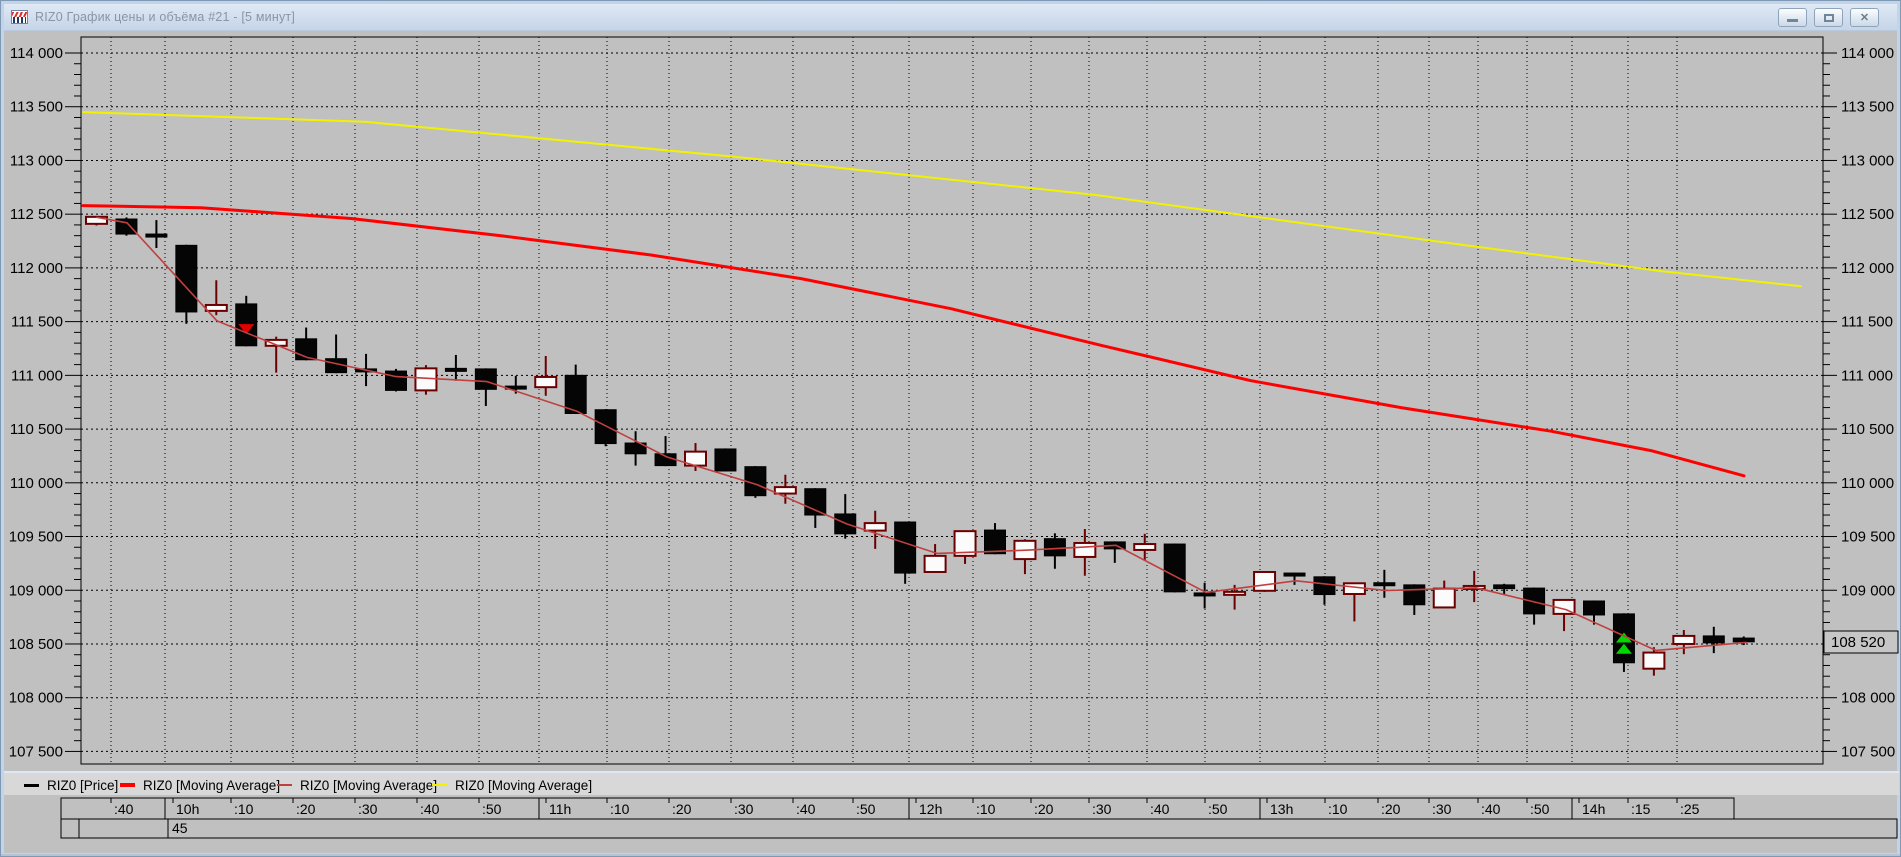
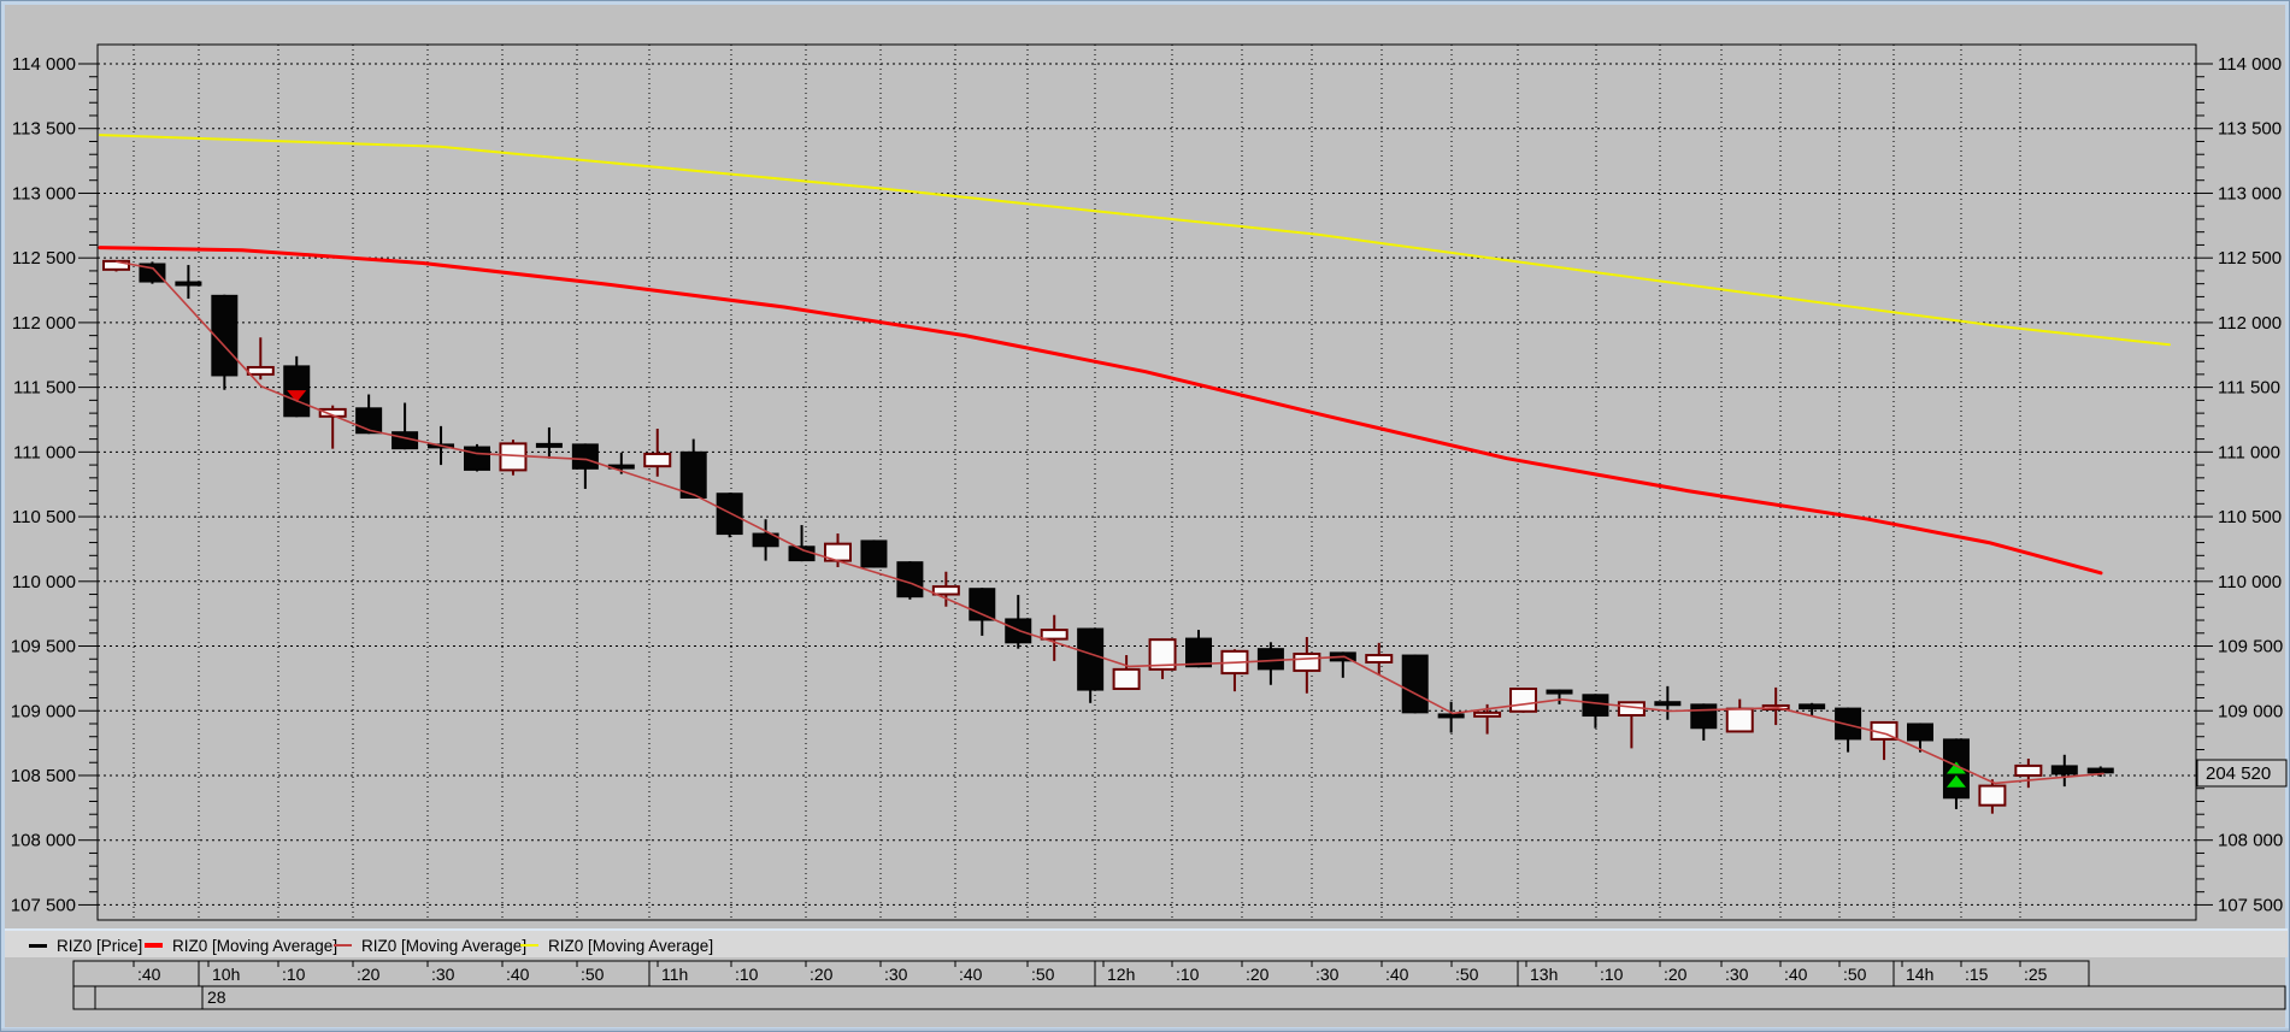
- RIZ0 График цены и объёма #21 - [5 минут]
- ✕
  114 000
  114 000
  113 500
  113 500
  113 000
  113 000
  112 500
  112 500
  112 000
  112 000
  111 500
  111 500
  111 000
  111 000
  110 500
  110 500
  110 000
  110 000
  109 500
  109 500
  109 000
  109 000
  108 500
  108 000
  108 000
  107 500
  107 500
- 108 520
+ 204 520
  :40
  10h
  :10
  :20
  :30
  :40
  :50
  11h
  :10
  :20
  :30
  :40
  :50
  12h
  :10
  :20
  :30
  :40
  :50
  13h
  :10
  :20
  :30
  :40
  :50
  14h
  :15
  :25
- 45
+ 28
  RIZ0 [Price]
  RIZ0 [Moving Average
  RIZ0 [Moving Average
  RIZ0 [Moving Average]
